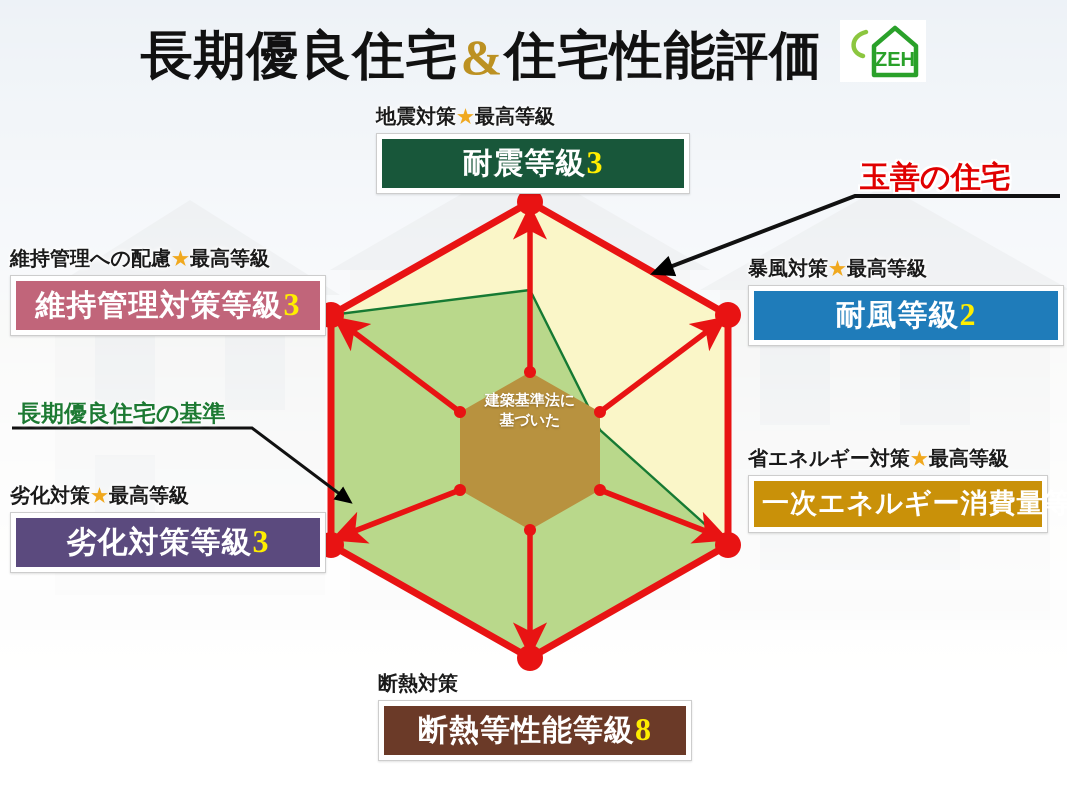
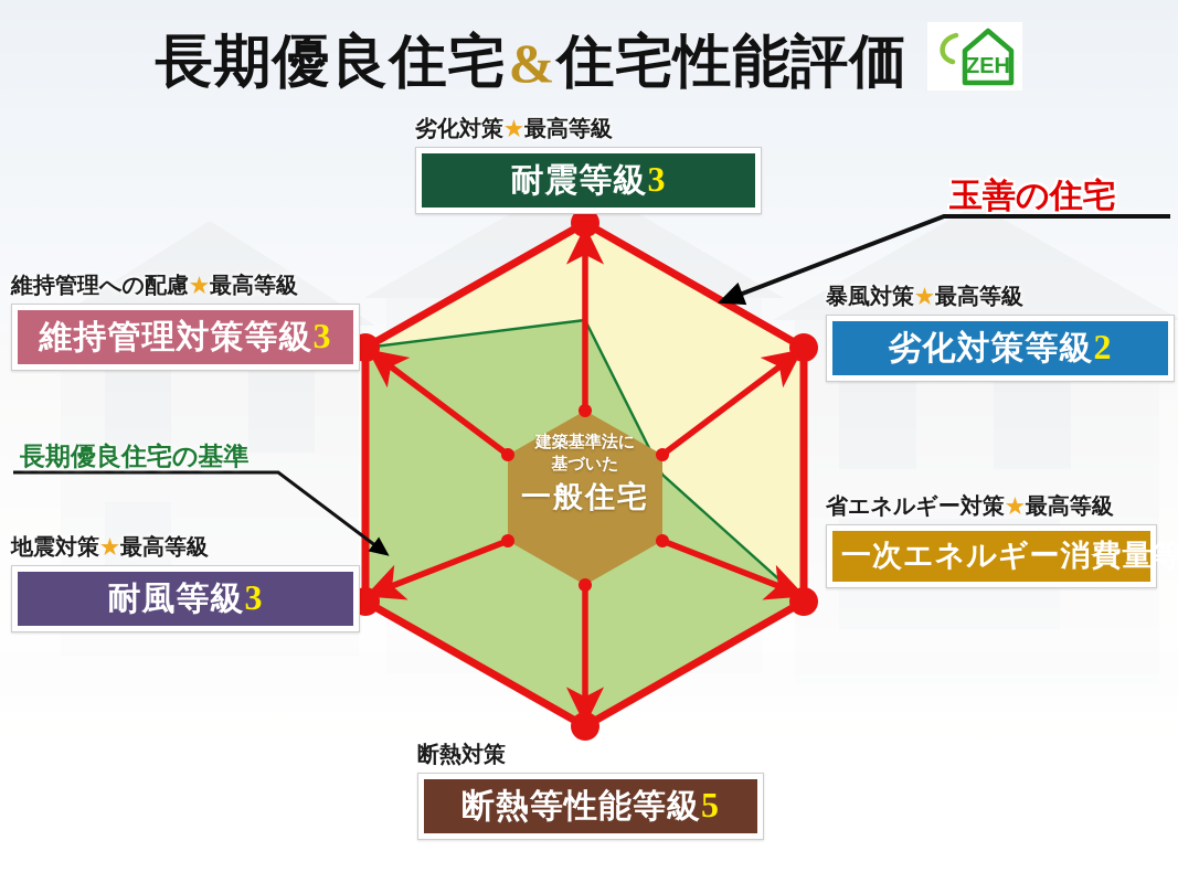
  長期優良住宅&住宅性能評価
  ZEH
  建築基準法に
  基づいた
+ 一般住宅
  玉善の住宅
  長期優良住宅の基準
- 地震対策★最高等級
+ 劣化対策★最高等級
  耐震等級3
  維持管理への配慮★最高等級
  維持管理対策等級3
- 劣化対策★最高等級
+ 地震対策★最高等級
- 劣化対策等級3
+ 耐風等級3
  断熱対策
- 断熱等性能等級8
+ 断熱等性能等級5
  暴風対策★最高等級
- 耐風等級2
+ 劣化対策等級2
  省エネルギー対策★最高等級
  一次エネルギー消費量等
